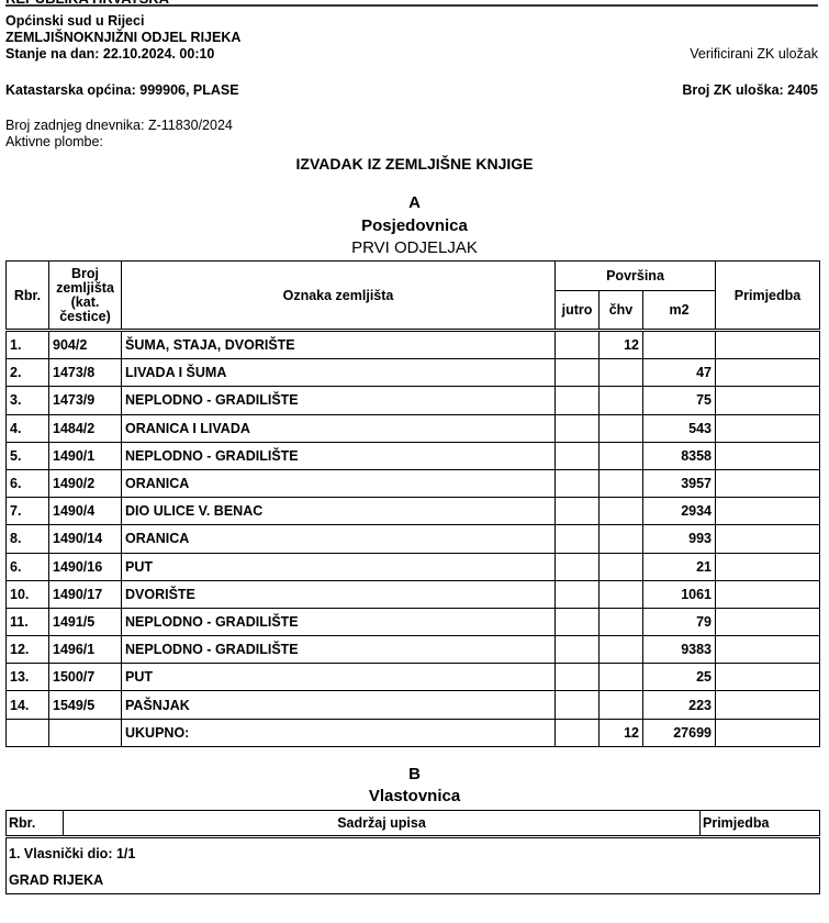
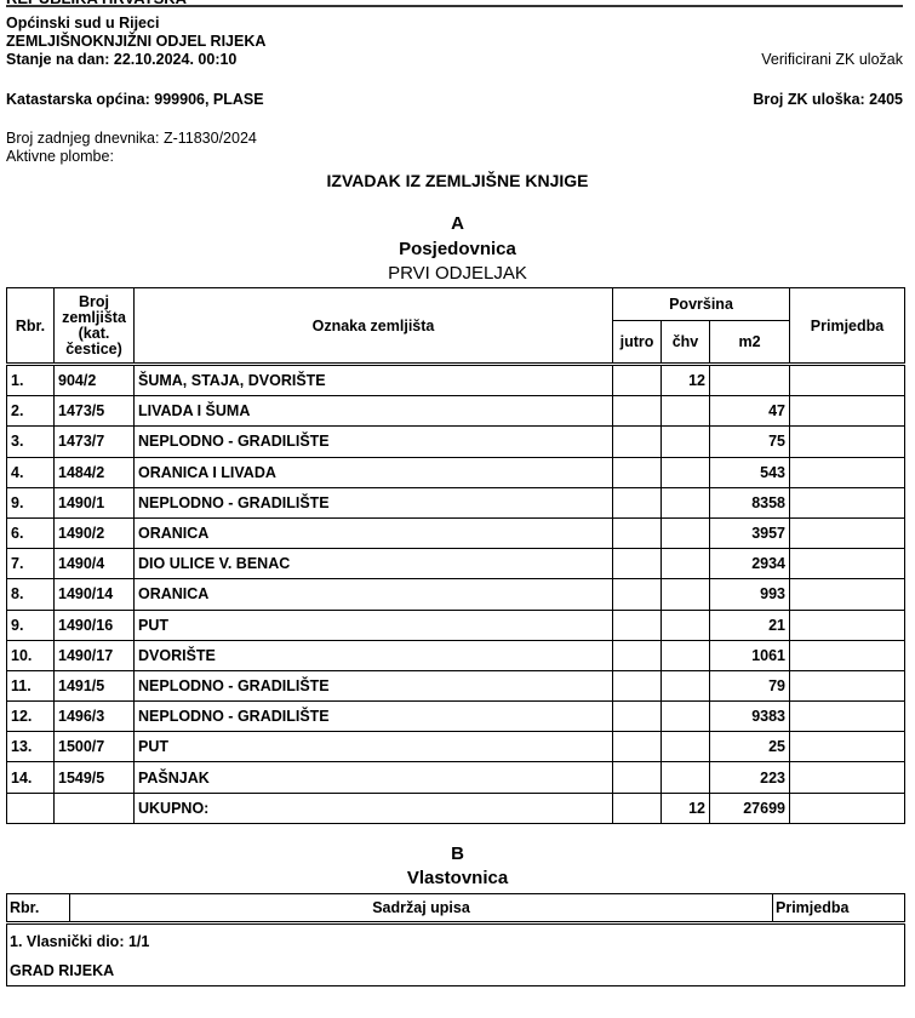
  Općinski sud u Rijeci
  ZEMLJIŠNOKNJIŽNI ODJEL RIJEKA
  Stanje na dan: 22.10.2024. 00:10
  Verificirani ZK uložak
  Katastarska općina: 999906, PLASE
  Broj ZK uloška: 2405
  Broj zadnjeg dnevnika: Z-11830/2024
  Aktivne plombe:
  IZVADAK IZ ZEMLJIŠNE KNJIGE
  A
  Posjedovnica
  PRVI ODJELJAK
  Rbr.	Broj zemljišta (kat. čestice)	Oznaka zemljišta	Površina	Primjedba
  jutro	čhv	m2
  1.	904/2	ŠUMA, STAJA, DVORIŠTE		12
- 2.	1473/8	LIVADA I ŠUMA			47
+ 2.	1473/5	LIVADA I ŠUMA			47
- 3.	1473/9	NEPLODNO - GRADILIŠTE			75
+ 3.	1473/7	NEPLODNO - GRADILIŠTE			75
  4.	1484/2	ORANICA I LIVADA			543
- 5.	1490/1	NEPLODNO - GRADILIŠTE			8358
+ 9.	1490/1	NEPLODNO - GRADILIŠTE			8358
  6.	1490/2	ORANICA			3957
  7.	1490/4	DIO ULICE V. BENAC			2934
  8.	1490/14	ORANICA			993
- 6.	1490/16	PUT			21
+ 9.	1490/16	PUT			21
  10.	1490/17	DVORIŠTE			1061
  11.	1491/5	NEPLODNO - GRADILIŠTE			79
- 12.	1496/1	NEPLODNO - GRADILIŠTE			9383
+ 12.	1496/3	NEPLODNO - GRADILIŠTE			9383
  13.	1500/7	PUT			25
  14.	1549/5	PAŠNJAK			223
  		UKUPNO:		12	27699
  B
  Vlastovnica
  Rbr.	Sadržaj upisa	Primjedba
  1. Vlasnički dio: 1/1 GRAD RIJEKA
